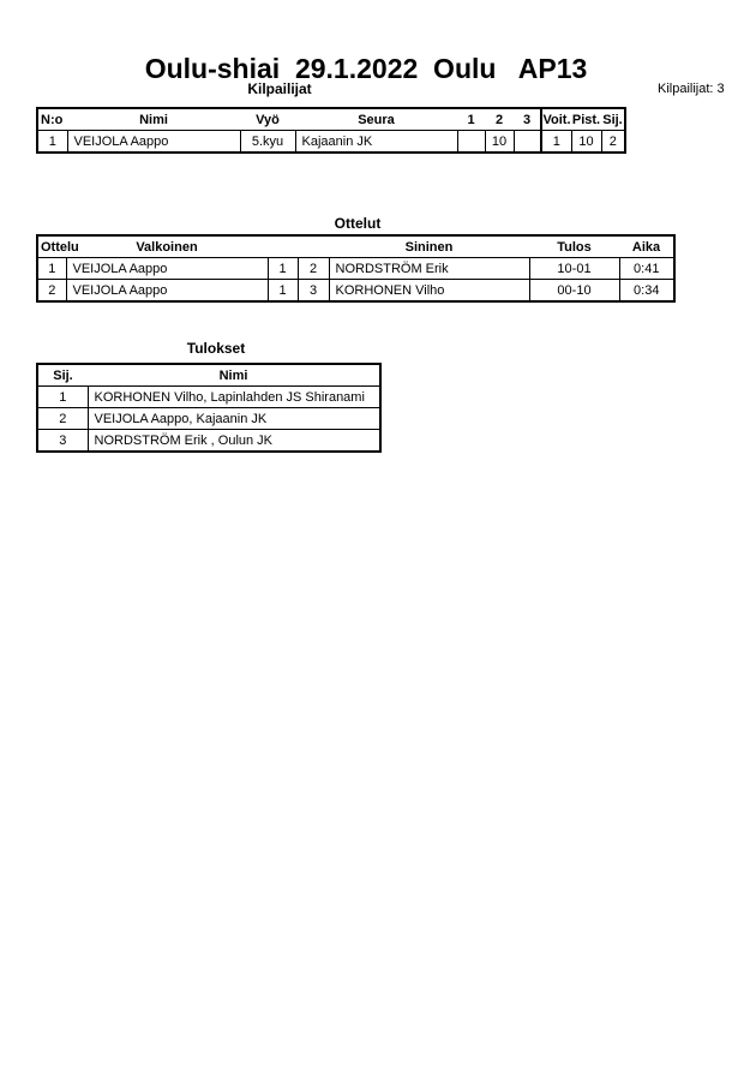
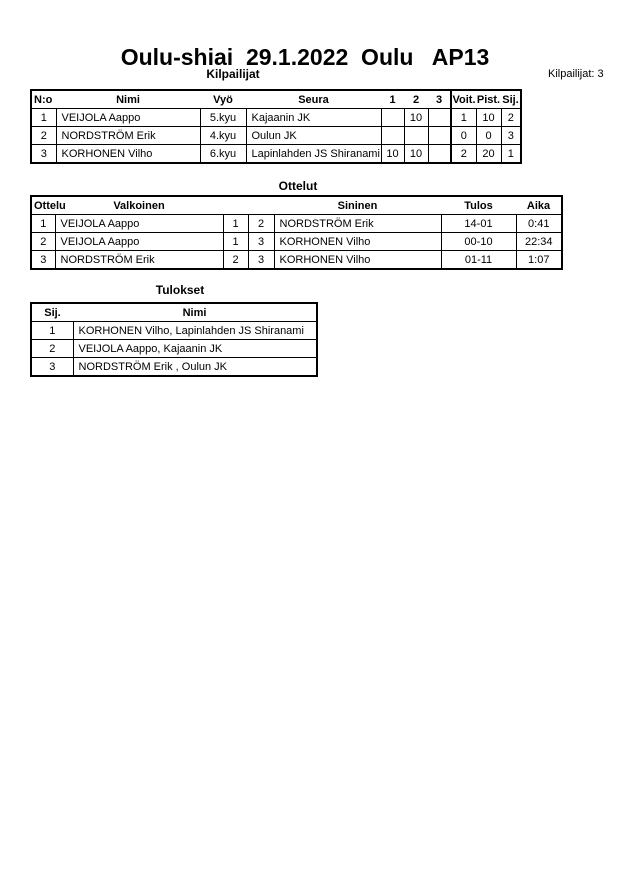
  Oulu-shiai 29.1.2022 Oulu AP13
  Kilpailijat
  Kilpailijat: 3
  N:o	Nimi	Vyö	Seura	1	2	3	Voit.	Pist.	Sij.
  1	VEIJOLA Aappo	5.kyu	Kajaanin JK		10		1	10	2
+ 2	NORDSTRÖM Erik	4.kyu	Oulun JK				0	0	3
+ 3	KORHONEN Vilho	6.kyu	Lapinlahden JS Shiranami	10	10		2	20	1
  Ottelut
  Ottelu	Valkoinen			Sininen	Tulos	Aika
- 1	VEIJOLA Aappo	1	2	NORDSTRÖM Erik	10-01	0:41
+ 1	VEIJOLA Aappo	1	2	NORDSTRÖM Erik	14-01	0:41
- 2	VEIJOLA Aappo	1	3	KORHONEN Vilho	00-10	0:34
+ 2	VEIJOLA Aappo	1	3	KORHONEN Vilho	00-10	22:34
+ 3	NORDSTRÖM Erik	2	3	KORHONEN Vilho	01-11	1:07
  Tulokset
  Sij.	Nimi
  1	KORHONEN Vilho, Lapinlahden JS Shiranami
  2	VEIJOLA Aappo, Kajaanin JK
  3	NORDSTRÖM Erik , Oulun JK
